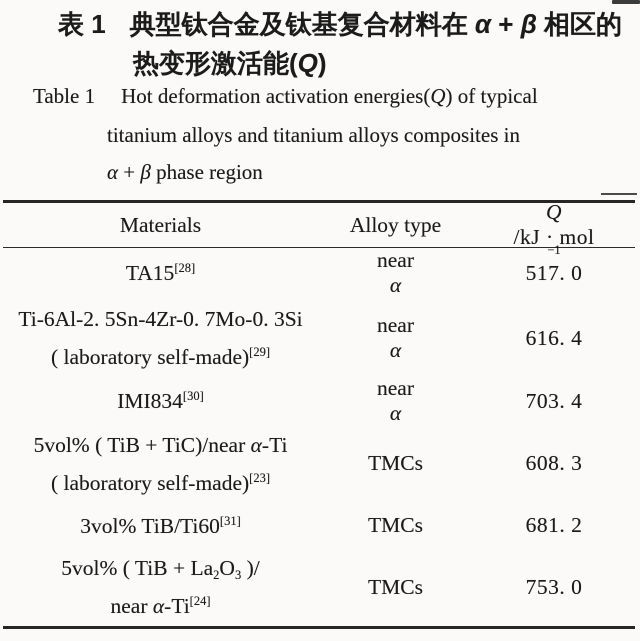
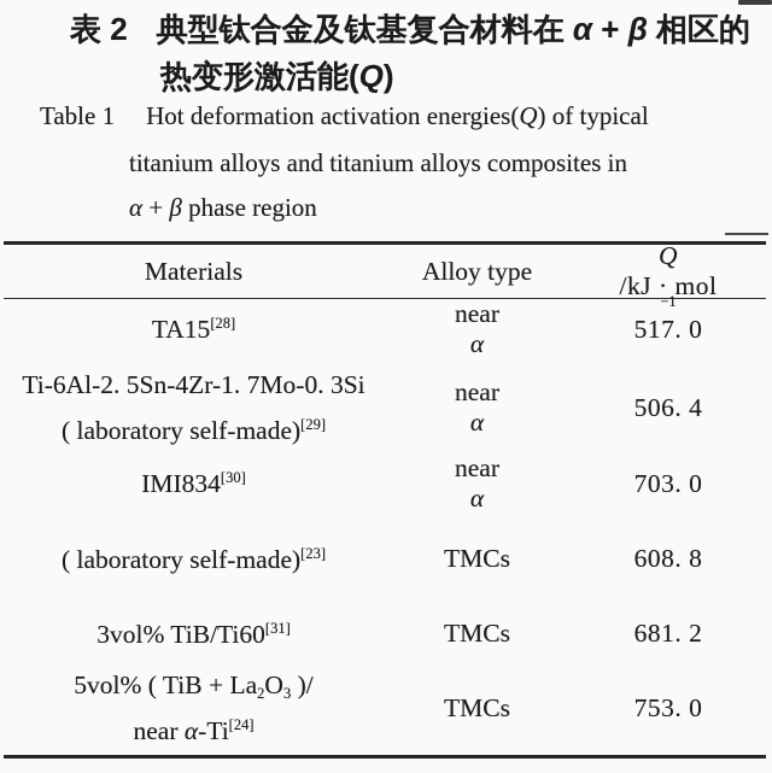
- 表 1 典型钛合金及钛基复合材料在 α + β 相区的
+ 表 2 典型钛合金及钛基复合材料在 α + β 相区的
  热变形激活能(Q)
  Table 1 Hot deformation activation energies(Q) of typical
  titanium alloys and titanium alloys composites in
  α + β phase region
  Materials
  Alloy type
  Q
  /kJ · mol
  TA15[28]
  near
  α
  517. 0
- Ti-6Al-2. 5Sn-4Zr-0. 7Mo-0. 3Si
+ Ti-6Al-2. 5Sn-4Zr-1. 7Mo-0. 3Si
  ( laboratory self-made)[29]
  near
  α
- 616. 4
+ 506. 4
  IMI834[30]
  near
  α
- 703. 4
+ 703. 0
- 5vol% ( TiB + TiC)/near α-Ti
  ( laboratory self-made)[23]
  TMCs
- 608. 3
+ 608. 8
  3vol% TiB/Ti60[31]
  TMCs
  681. 2
  5vol% ( TiB + La2O3 )/
  near α-Ti[24]
  TMCs
  753. 0
